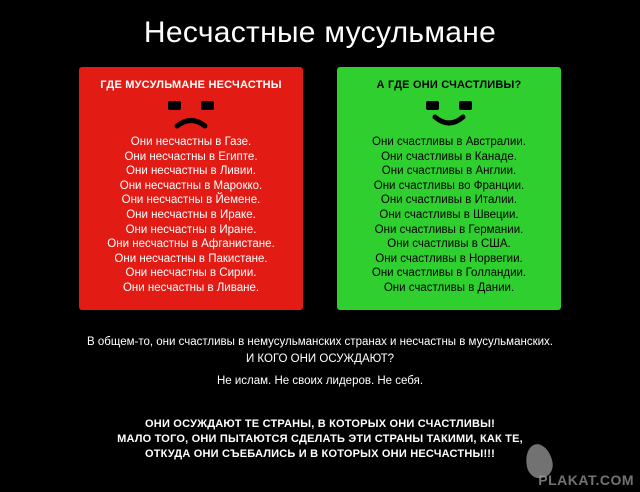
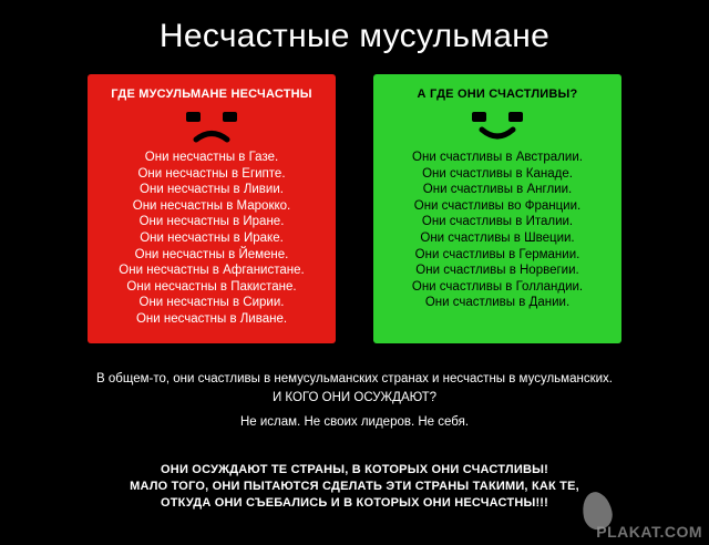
  Несчастные мусульмане
  ГДЕ МУСУЛЬМАНЕ НЕСЧАСТНЫ
  Они несчастны в Газе.
  Они несчастны в Египте.
  Они несчастны в Ливии.
  Они несчастны в Марокко.
- Они несчастны в Йемене.
+ Они несчастны в Иране.
  Они несчастны в Ираке.
- Они несчастны в Иране.
+ Они несчастны в Йемене.
  Они несчастны в Афганистане.
  Они несчастны в Пакистане.
  Они несчастны в Сирии.
  Они несчастны в Ливане.
  А ГДЕ ОНИ СЧАСТЛИВЫ?
  Они счастливы в Австралии.
  Они счастливы в Канаде.
  Они счастливы в Англии.
  Они счастливы во Франции.
  Они счастливы в Италии.
  Они счастливы в Швеции.
  Они счастливы в Германии.
- Они счастливы в США.
  Они счастливы в Норвегии.
  Они счастливы в Голландии.
  Они счастливы в Дании.
  В общем-то, они счастливы в немусульманских странах и несчастны в мусульманских.
  И КОГО ОНИ ОСУЖДАЮТ?
  Не ислам. Не своих лидеров. Не себя.
  ОНИ ОСУЖДАЮТ ТЕ СТРАНЫ, В КОТОРЫХ ОНИ СЧАСТЛИВЫ!
  МАЛО ТОГО, ОНИ ПЫТАЮТСЯ СДЕЛАТЬ ЭТИ СТРАНЫ ТАКИМИ, КАК ТЕ,
  ОТКУДА ОНИ СЪЕБАЛИСЬ И В КОТОРЫХ ОНИ НЕСЧАСТНЫ!!!
  PLAKAT.COM
